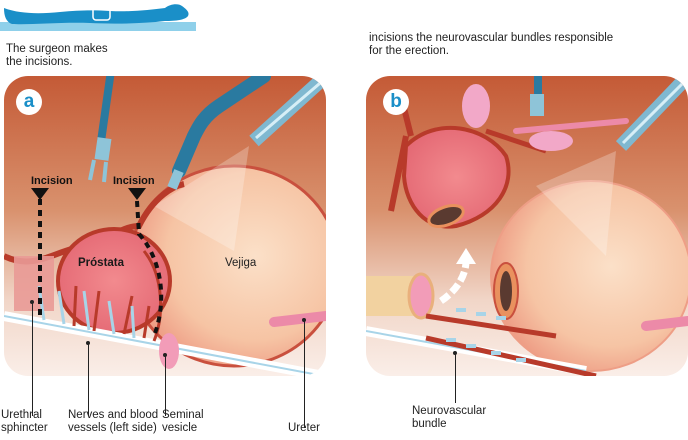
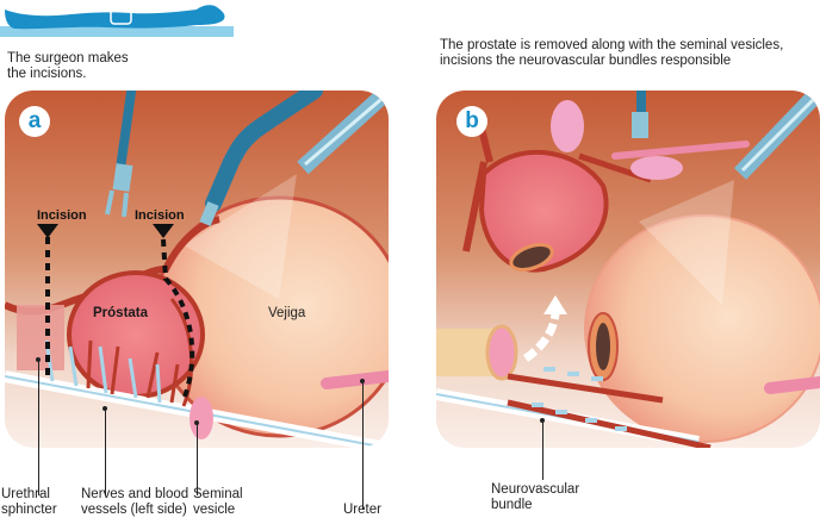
  The surgeon makes
  the incisions.
+ The prostate is removed along with the seminal vesicles,
  incisions the neurovascular bundles responsible
- for the erection.
  a
  Incision
  Incision
  Próstata
  Vejiga
  b
  Urethral
  sphincter
  Nerves and blood
  vessels (left side)
  Seminal
  vesicle
  Ureter
  Neurovascular
  bundle
